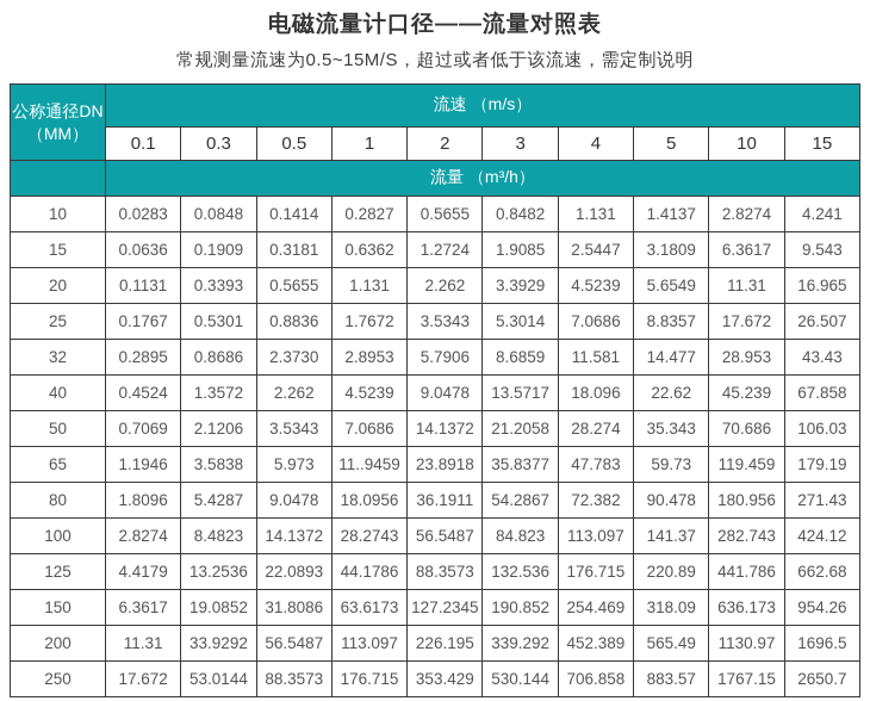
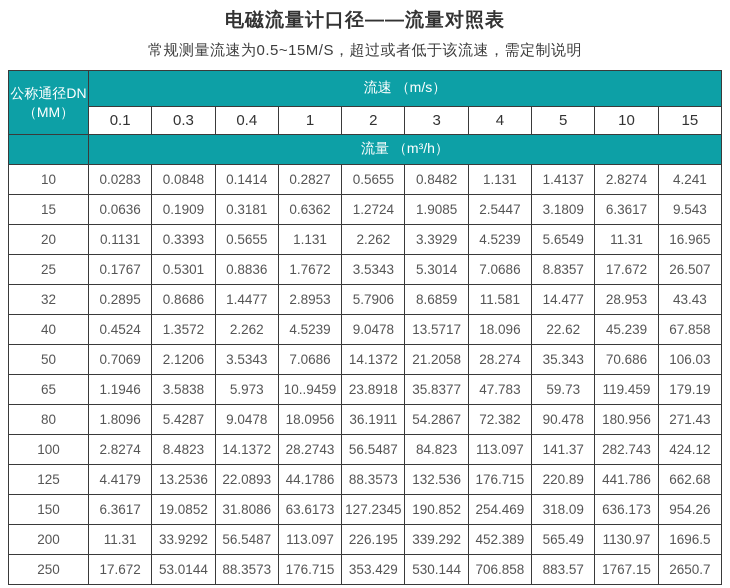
  电磁流量计口径——流量对照表
  常规测量流速为0.5~15M/S，超过或者低于该流速，需定制说明
  公称通径DN （MM）	流速 （m/s）
- 0.1	0.3	0.5	1	2	3	4	5	10	15
+ 0.1	0.3	0.4	1	2	3	4	5	10	15
  	流量 （m³/h）
  10	0.0283	0.0848	0.1414	0.2827	0.5655	0.8482	1.131	1.4137	2.8274	4.241
  15	0.0636	0.1909	0.3181	0.6362	1.2724	1.9085	2.5447	3.1809	6.3617	9.543
  20	0.1131	0.3393	0.5655	1.131	2.262	3.3929	4.5239	5.6549	11.31	16.965
  25	0.1767	0.5301	0.8836	1.7672	3.5343	5.3014	7.0686	8.8357	17.672	26.507
- 32	0.2895	0.8686	2.3730	2.8953	5.7906	8.6859	11.581	14.477	28.953	43.43
+ 32	0.2895	0.8686	1.4477	2.8953	5.7906	8.6859	11.581	14.477	28.953	43.43
  40	0.4524	1.3572	2.262	4.5239	9.0478	13.5717	18.096	22.62	45.239	67.858
  50	0.7069	2.1206	3.5343	7.0686	14.1372	21.2058	28.274	35.343	70.686	106.03
- 65	1.1946	3.5838	5.973	11..9459	23.8918	35.8377	47.783	59.73	119.459	179.19
+ 65	1.1946	3.5838	5.973	10..9459	23.8918	35.8377	47.783	59.73	119.459	179.19
  80	1.8096	5.4287	9.0478	18.0956	36.1911	54.2867	72.382	90.478	180.956	271.43
  100	2.8274	8.4823	14.1372	28.2743	56.5487	84.823	113.097	141.37	282.743	424.12
  125	4.4179	13.2536	22.0893	44.1786	88.3573	132.536	176.715	220.89	441.786	662.68
  150	6.3617	19.0852	31.8086	63.6173	127.2345	190.852	254.469	318.09	636.173	954.26
  200	11.31	33.9292	56.5487	113.097	226.195	339.292	452.389	565.49	1130.97	1696.5
  250	17.672	53.0144	88.3573	176.715	353.429	530.144	706.858	883.57	1767.15	2650.7
